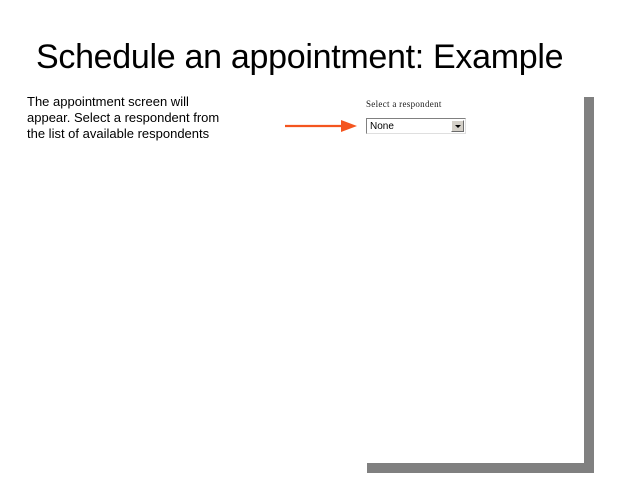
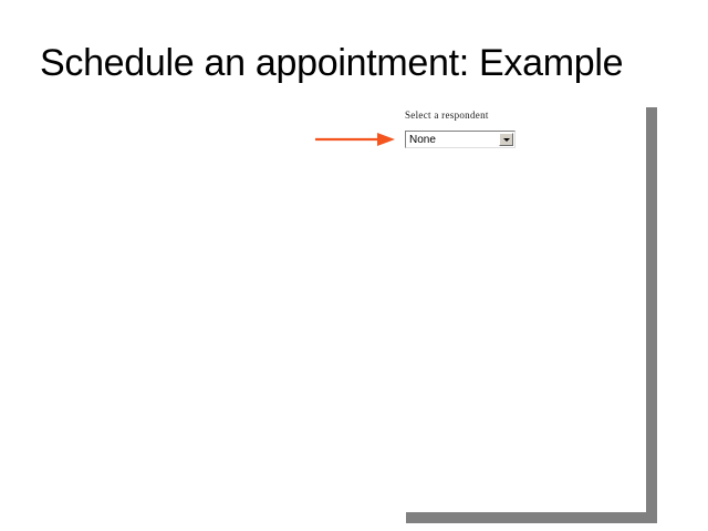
  Schedule an appointment: Example
- The appointment screen will
- appear. Select a respondent from
- the list of available respondents
  Select a respondent
  None
